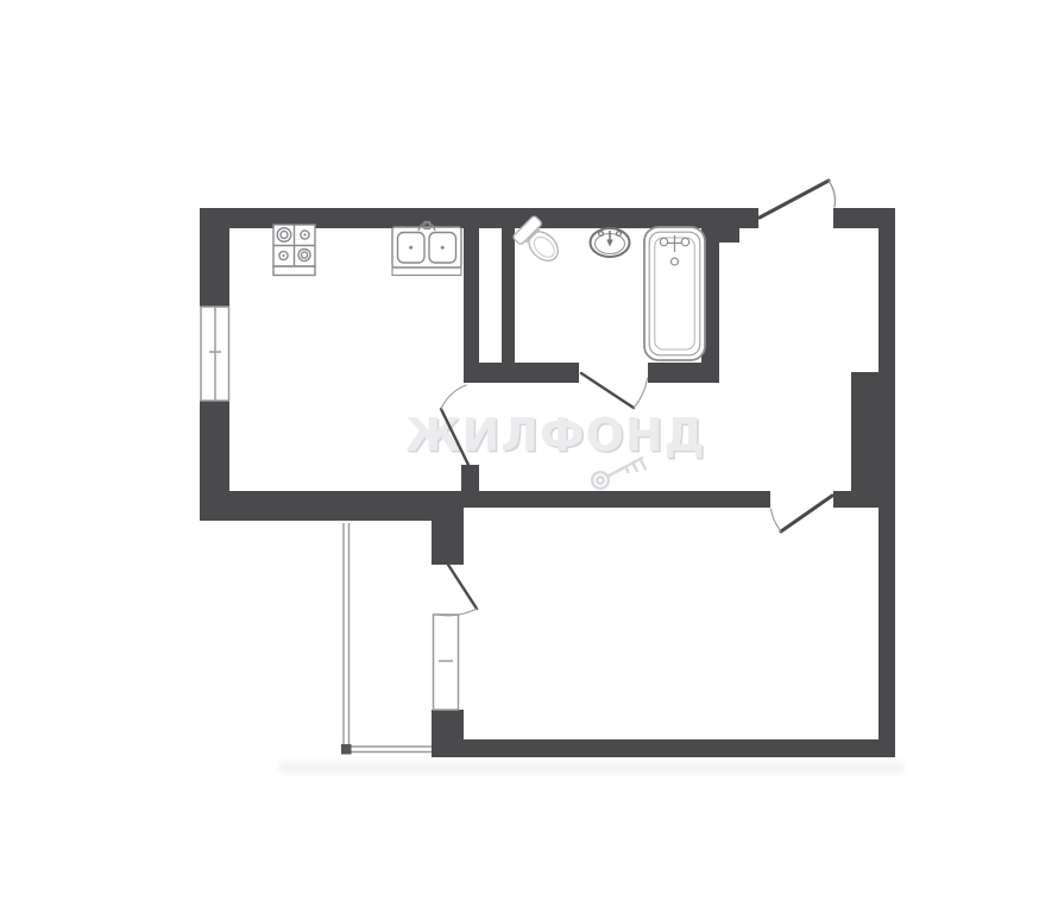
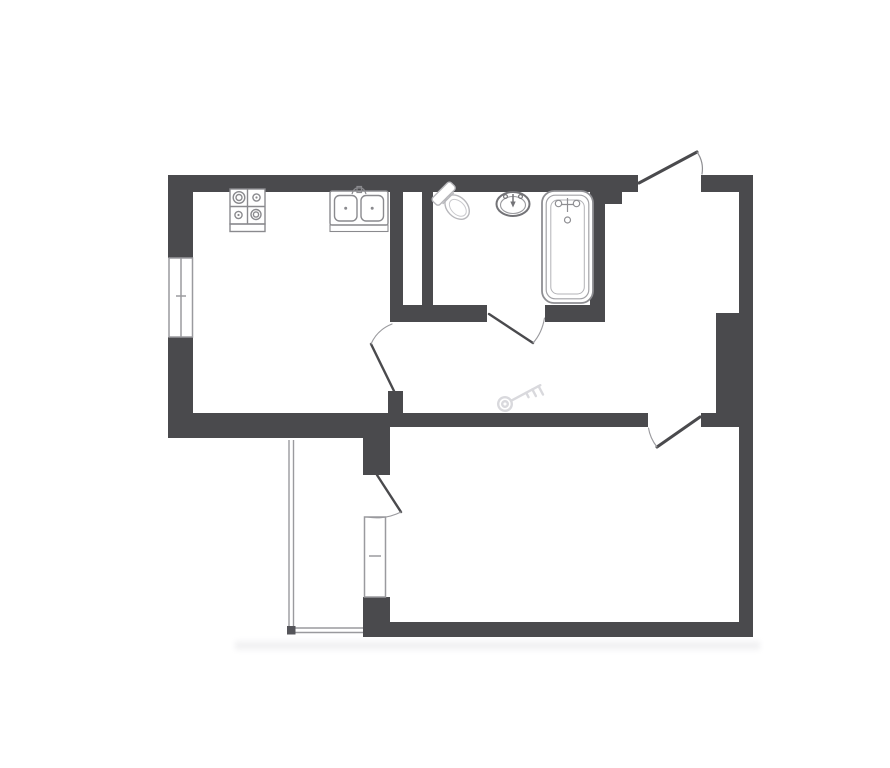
- ЖИЛФОНД
